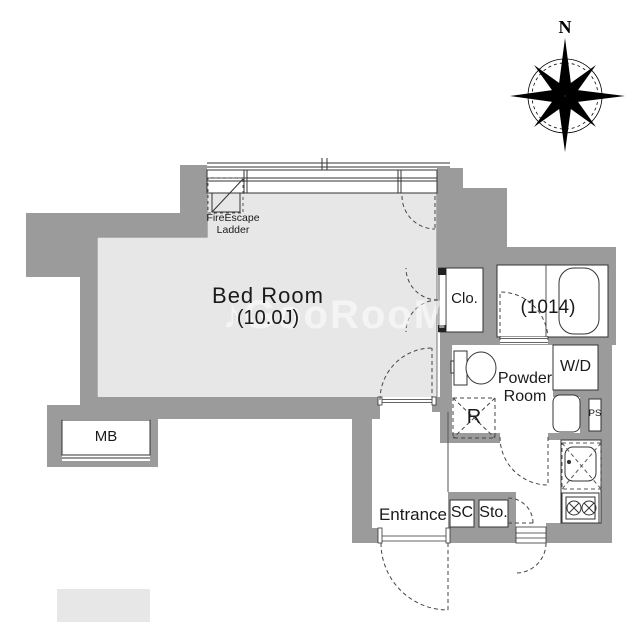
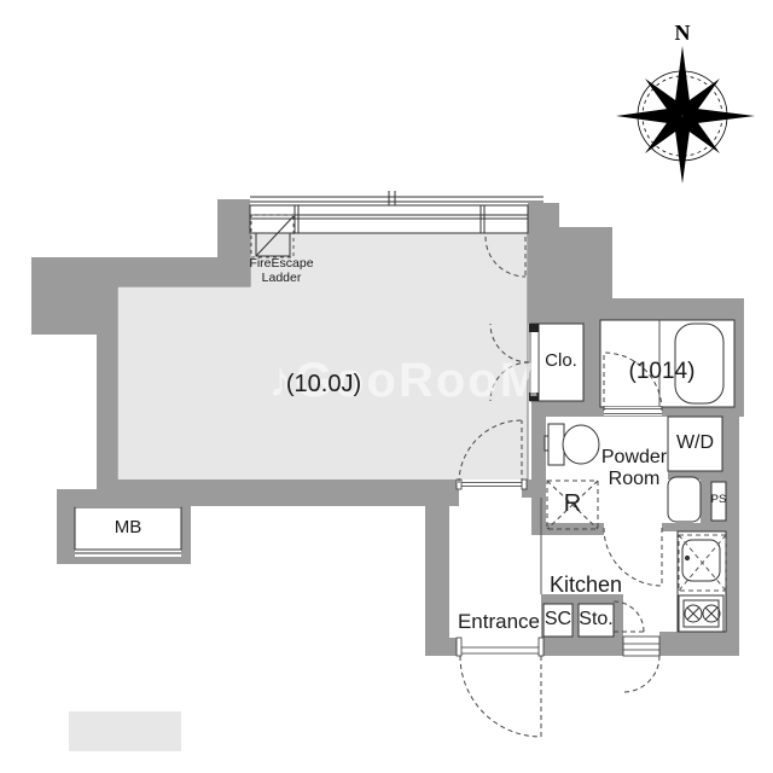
  N
  ♪GooRooM
- Bed Room
  (10.0J)
  FireEscape
  Ladder
  Clo.
  (1014)
  Powder
  Room
  W/D
  PS
  R
+ Kitchen
  Entrance
  SC
  Sto.
  MB
